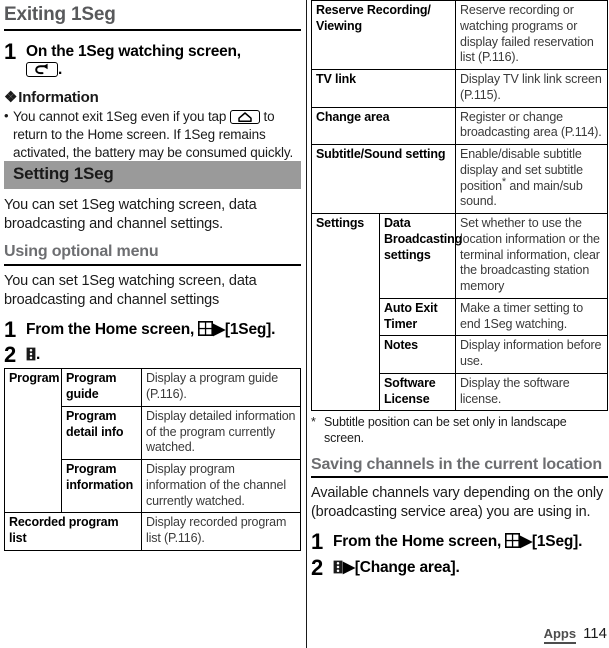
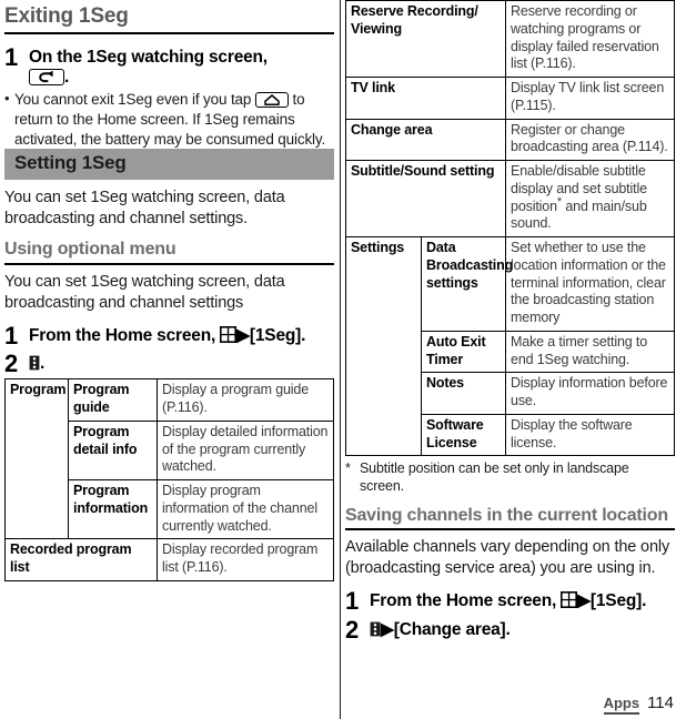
  Exiting 1Seg
  1
  On the 1Seg watching screen,
  .
- ❖Information
  •
  You cannot exit 1Seg even if you tap to return to the Home screen. If 1Seg remains activated, the battery may be consumed quickly.
  Setting 1Seg
  You can set 1Seg watching screen, data broadcasting and channel settings.
  Using optional menu
  You can set 1Seg watching screen, data broadcasting and channel settings
  1
  From the Home screen, ▶[1Seg].
  2
  .
  Program	Program guide	Display a program guide (P.116).
  Program detail info	Display detailed information of the program currently watched.
  Program information	Display program information of the channel currently watched.
  Recorded program list	Display recorded program list (P.116).
  Reserve Recording/ Viewing	Reserve recording or watching programs or display failed reservation list (P.116).
- TV link	Display TV link link screen (P.115).
+ TV link	Display TV link list screen (P.115).
  Change area	Register or change broadcasting area (P.114).
  Subtitle/Sound setting	Enable/disable subtitle display and set subtitle position* and main/sub sound.
  Settings	Data Broadcasting settings	Set whether to use the location information or the terminal information, clear the broadcasting station memory
  Auto Exit Timer	Make a timer setting to end 1Seg watching.
  Notes	Display information before use.
  Software License	Display the software license.
  *
  Subtitle position can be set only in landscape screen.
  Saving channels in the current location
  Available channels vary depending on the only (broadcasting service area) you are using in.
  1
  From the Home screen, ▶[1Seg].
  2
  ▶[Change area].
  Apps
  114
